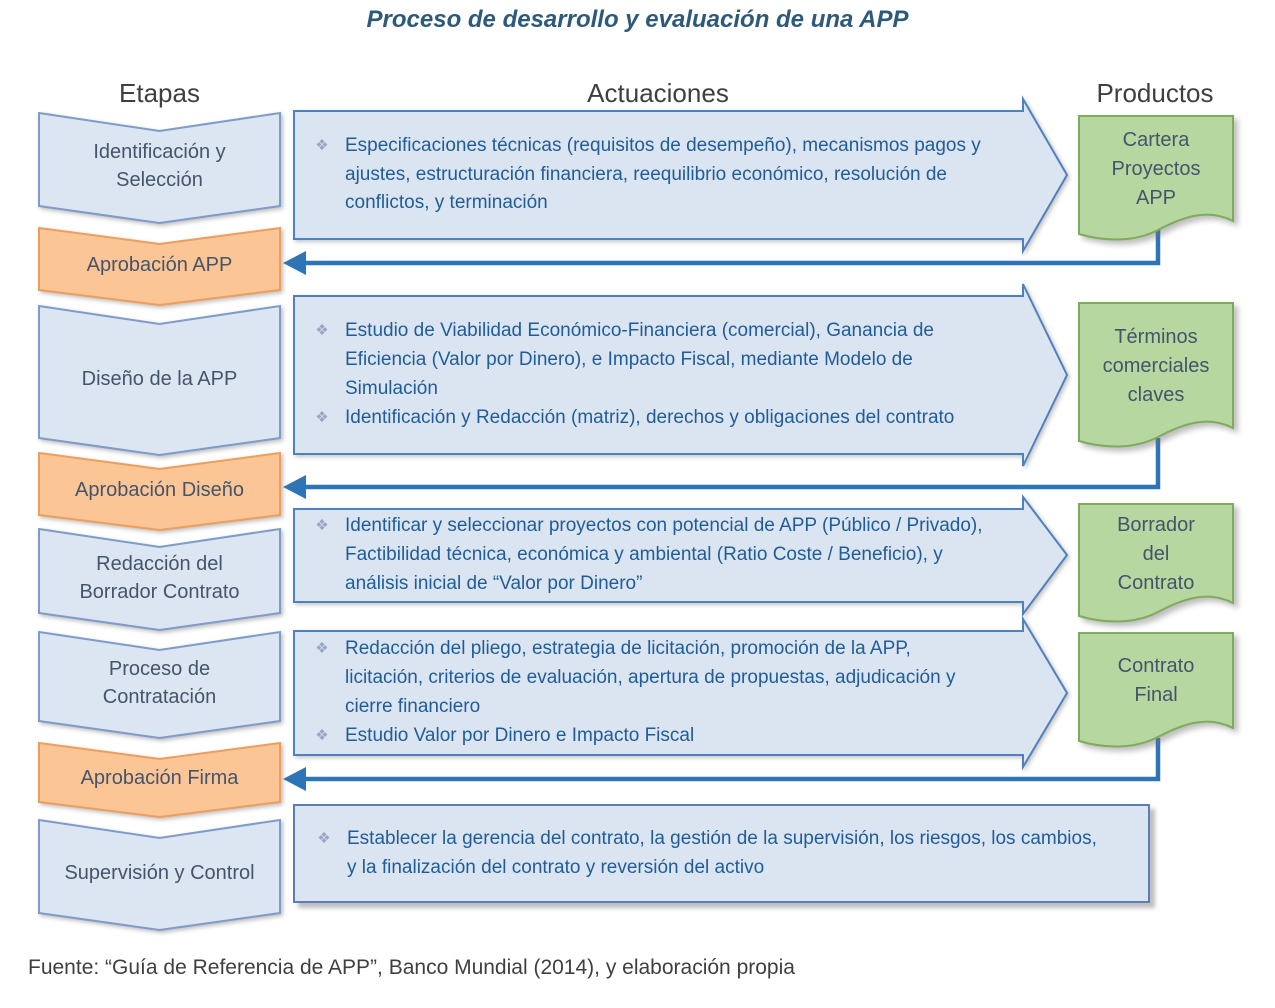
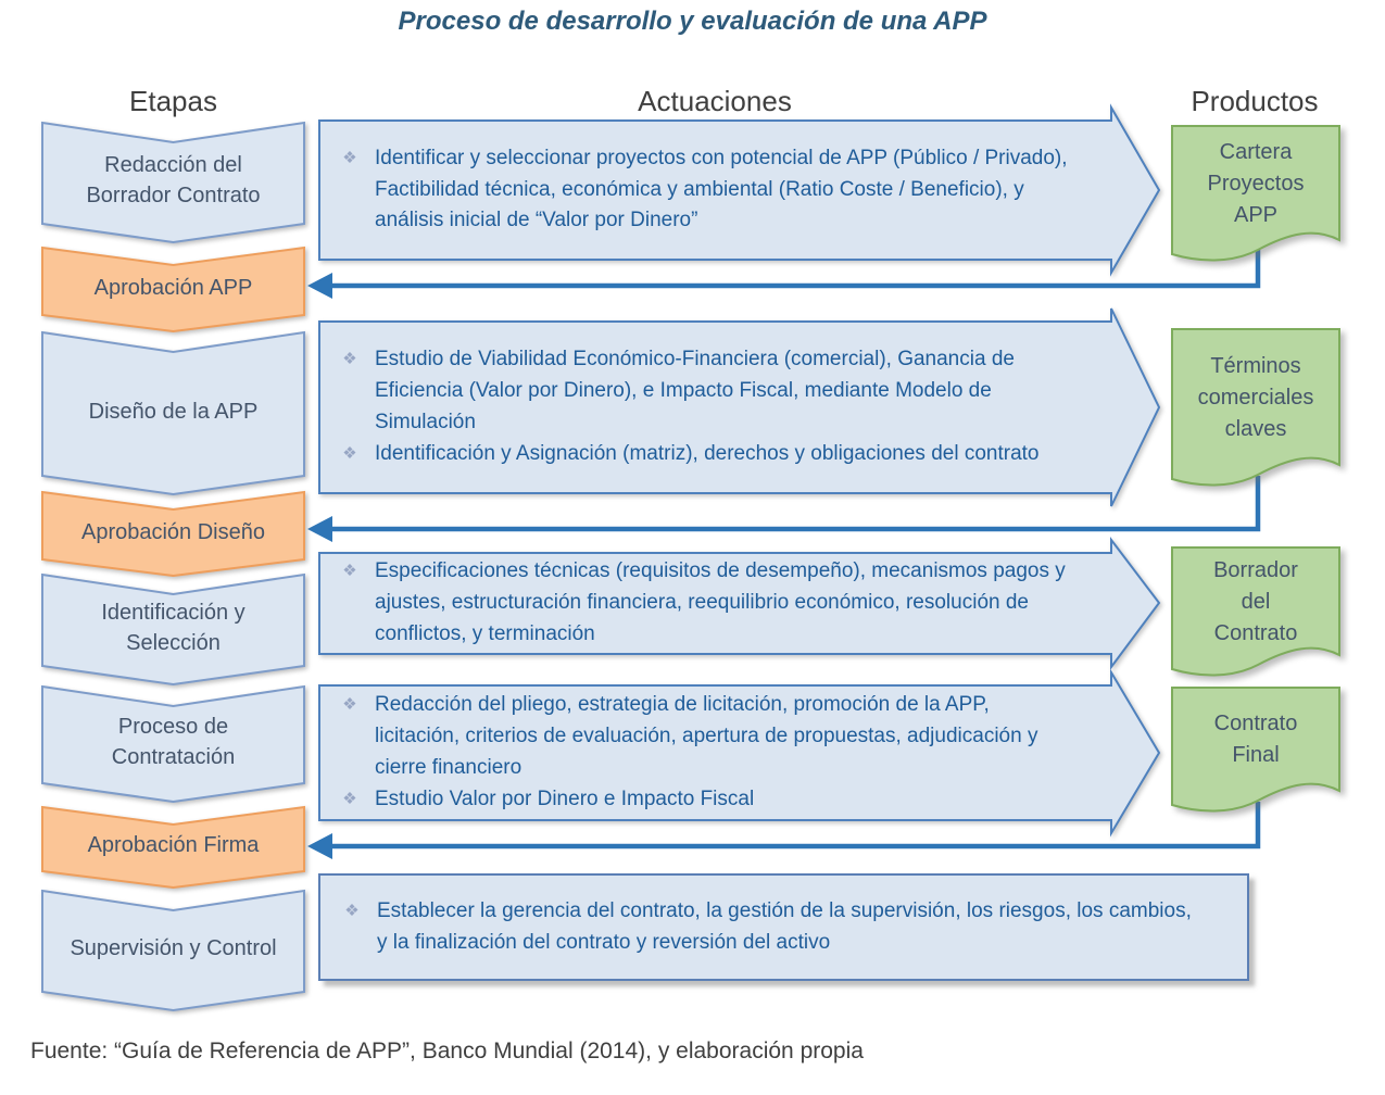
  ❖
- Especificaciones técnicas (requisitos de desempeño), mecanismos pagos y ajustes, estructuración financiera, reequilibrio económico, resolución de conflictos, y terminación
+ Identificar y seleccionar proyectos con potencial de APP (Público / Privado), Factibilidad técnica, económica y ambiental (Ratio Coste / Beneficio), y análisis inicial de “Valor por Dinero”
  ❖
  Estudio de Viabilidad Económico-Financiera (comercial), Ganancia de Eficiencia (Valor por Dinero), e Impacto Fiscal, mediante Modelo de Simulación
  ❖
- Identificación y Redacción (matriz), derechos y obligaciones del contrato
+ Identificación y Asignación (matriz), derechos y obligaciones del contrato
  ❖
- Identificar y seleccionar proyectos con potencial de APP (Público / Privado), Factibilidad técnica, económica y ambiental (Ratio Coste / Beneficio), y análisis inicial de “Valor por Dinero”
+ Especificaciones técnicas (requisitos de desempeño), mecanismos pagos y ajustes, estructuración financiera, reequilibrio económico, resolución de conflictos, y terminación
  ❖
  Redacción del pliego, estrategia de licitación, promoción de la APP, licitación, criterios de evaluación, apertura de propuestas, adjudicación y cierre financiero
  ❖
  Estudio Valor por Dinero e Impacto Fiscal
  ❖
  Establecer la gerencia del contrato, la gestión de la supervisión, los riesgos, los cambios, y la finalización del contrato y reversión del activo
- Identificación y Selección
+ Redacción del Borrador Contrato
  Aprobación APP
  Diseño de la APP
  Aprobación Diseño
- Redacción del Borrador Contrato
+ Identificación y Selección
  Proceso de Contratación
  Aprobación Firma
  Supervisión y Control
  Cartera
  Proyectos
  APP
  Términos
  comerciales
  claves
  Borrador
  del
  Contrato
  Contrato
  Final
  Proceso de desarrollo y evaluación de una APP
  Etapas
  Actuaciones
  Productos
  Fuente: “Guía de Referencia de APP”, Banco Mundial (2014), y elaboración propia
